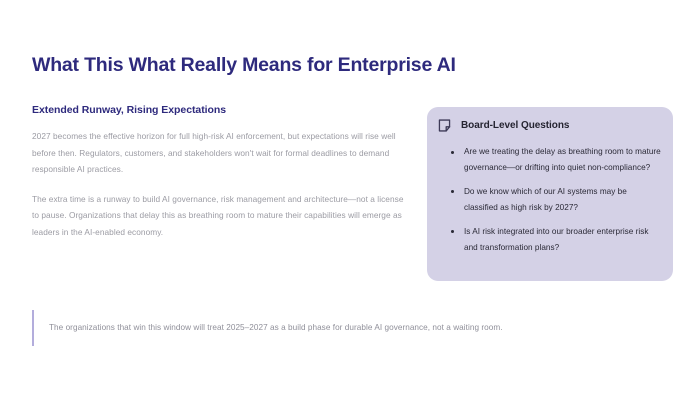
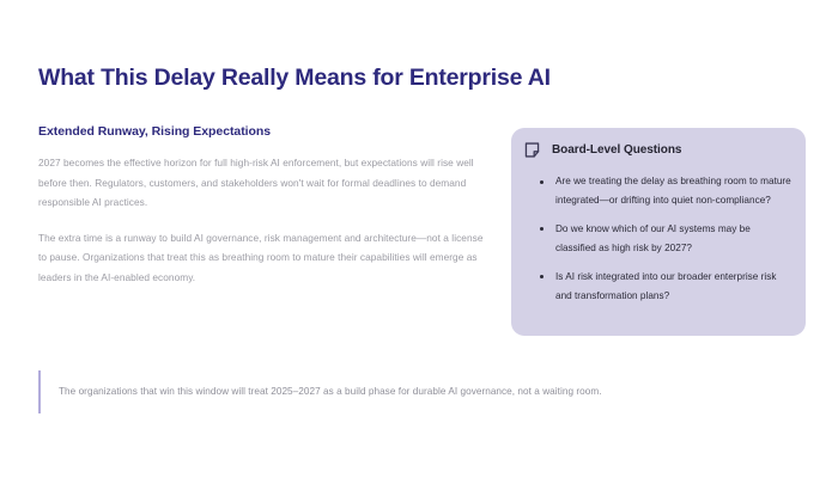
- What This What Really Means for Enterprise AI
+ What This Delay Really Means for Enterprise AI
  Extended Runway, Rising Expectations
  2027 becomes the effective horizon for full high-risk AI enforcement, but expectations will rise well before then. Regulators, customers, and stakeholders won't wait for formal deadlines to demand responsible AI practices.
- The extra time is a runway to build AI governance, risk management and architecture—not a license to pause. Organizations that delay this as breathing room to mature their capabilities will emerge as leaders in the AI-enabled economy.
+ The extra time is a runway to build AI governance, risk management and architecture—not a license to pause. Organizations that treat this as breathing room to mature their capabilities will emerge as leaders in the AI-enabled economy.
  Board-Level Questions
- Are we treating the delay as breathing room to mature governance—or drifting into quiet non-compliance?
+ Are we treating the delay as breathing room to mature integrated—or drifting into quiet non-compliance?
  Do we know which of our AI systems may be classified as high risk by 2027?
  Is AI risk integrated into our broader enterprise risk and transformation plans?
  The organizations that win this window will treat 2025–2027 as a build phase for durable AI governance, not a waiting room.
